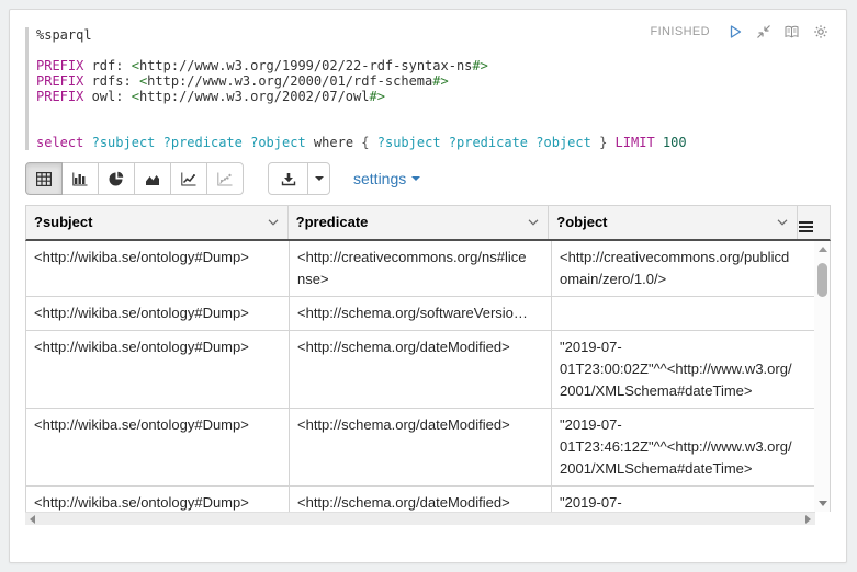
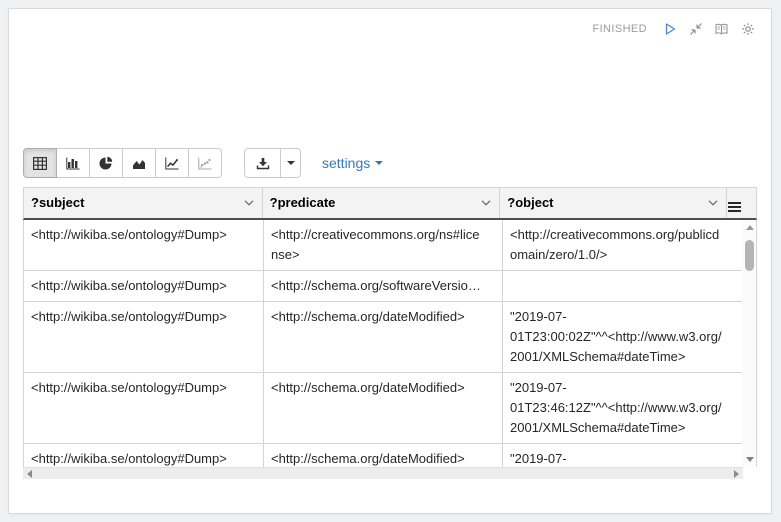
  FINISHED
- %sparql
- PREFIX rdf: <http://www.w3.org/1999/02/22-rdf-syntax-ns#>
- PREFIX rdfs: <http://www.w3.org/2000/01/rdf-schema#>
- PREFIX owl: <http://www.w3.org/2002/07/owl#>
- select ?subject ?predicate ?object where { ?subject ?predicate ?object } LIMIT 100
  settings
  ?subject
  ?predicate
  ?object
  <http://wikiba.se/ontology#Dump>
  <http://creativecommons.org/ns#lice
  nse>
  <http://creativecommons.org/publicd
  omain/zero/1.0/>
  <http://wikiba.se/ontology#Dump>
  <http://schema.org/softwareVersio…
  <http://wikiba.se/ontology#Dump>
  <http://schema.org/dateModified>
  "2019-07-
  01T23:00:02Z"^^<http://www.w3.org/
  2001/XMLSchema#dateTime>
  <http://wikiba.se/ontology#Dump>
  <http://schema.org/dateModified>
  "2019-07-
  01T23:46:12Z"^^<http://www.w3.org/
  2001/XMLSchema#dateTime>
  <http://wikiba.se/ontology#Dump>
  <http://schema.org/dateModified>
  "2019-07-
